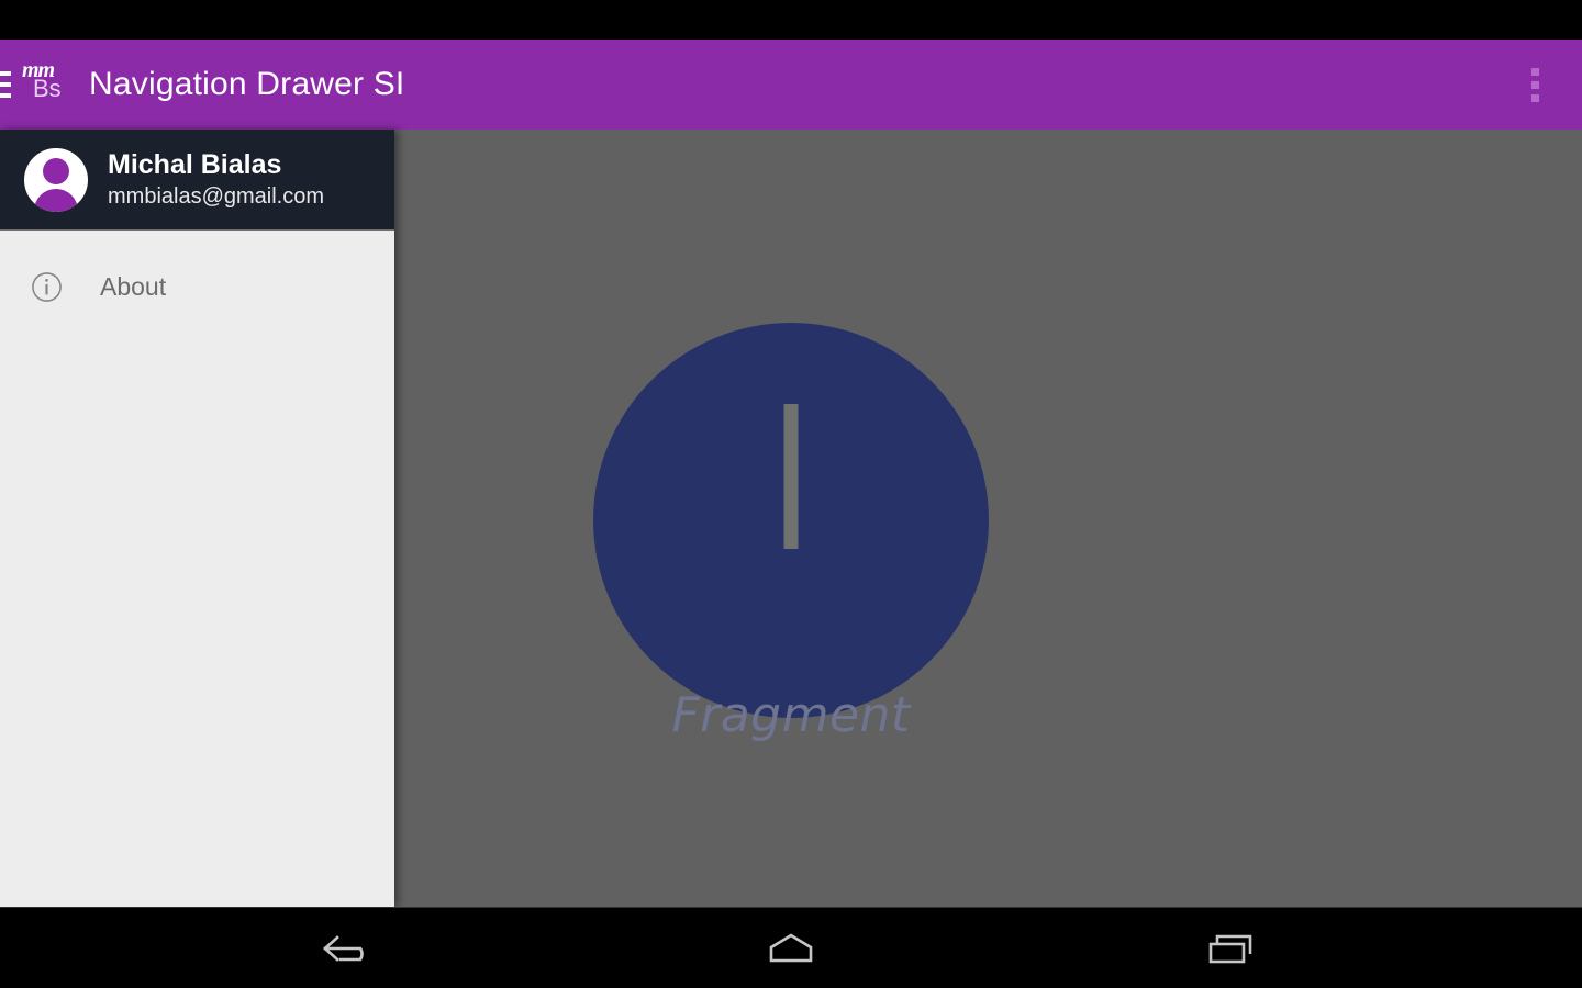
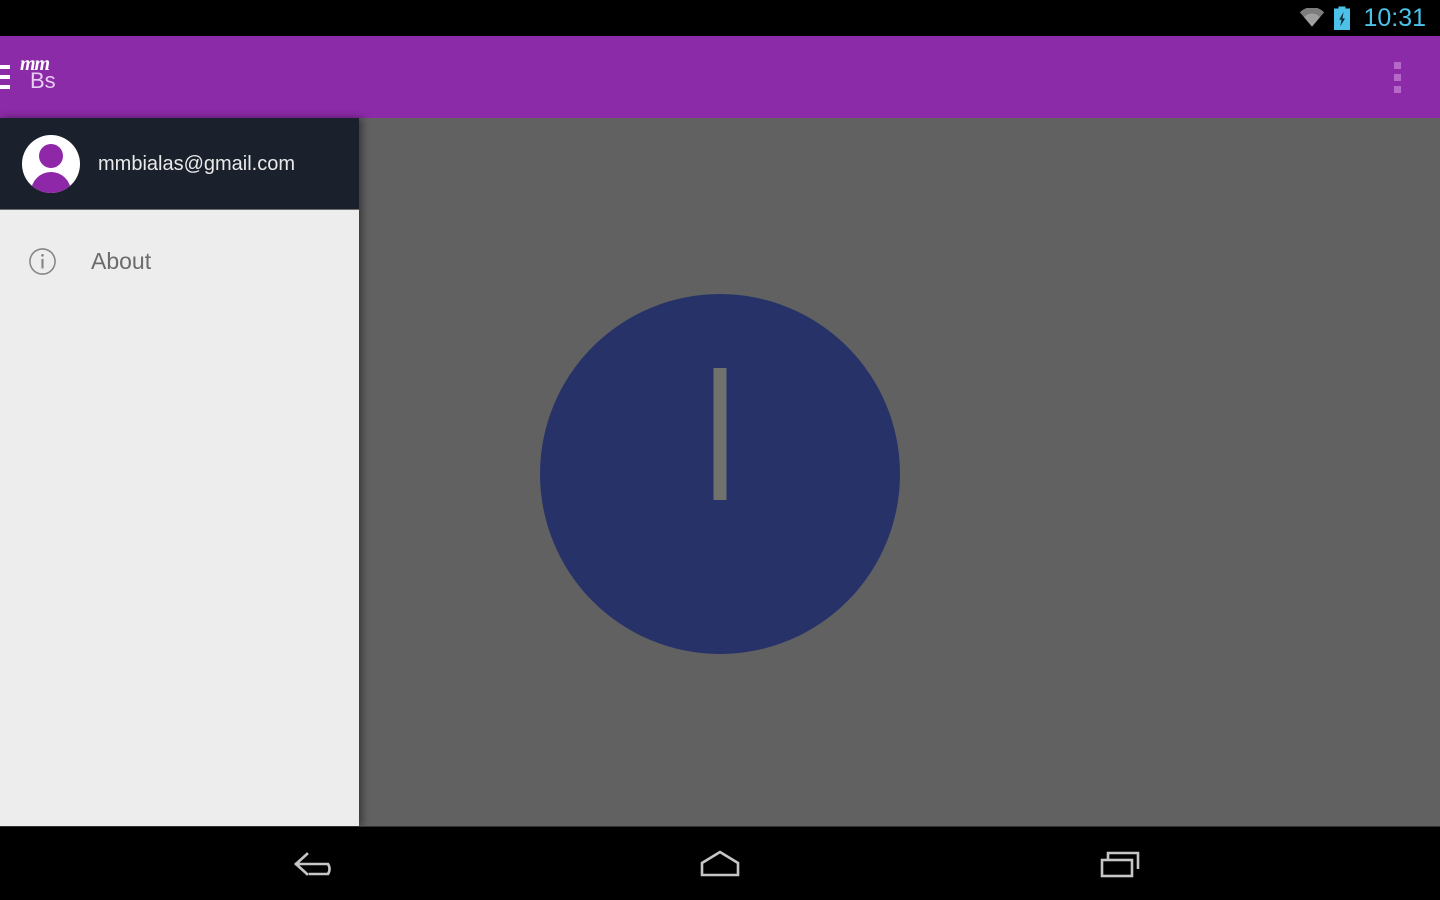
+ 10:31
  mm
  Bs
- Navigation Drawer SI
- Fragment
- Michal Bialas
  mmbialas@gmail.com
  About
